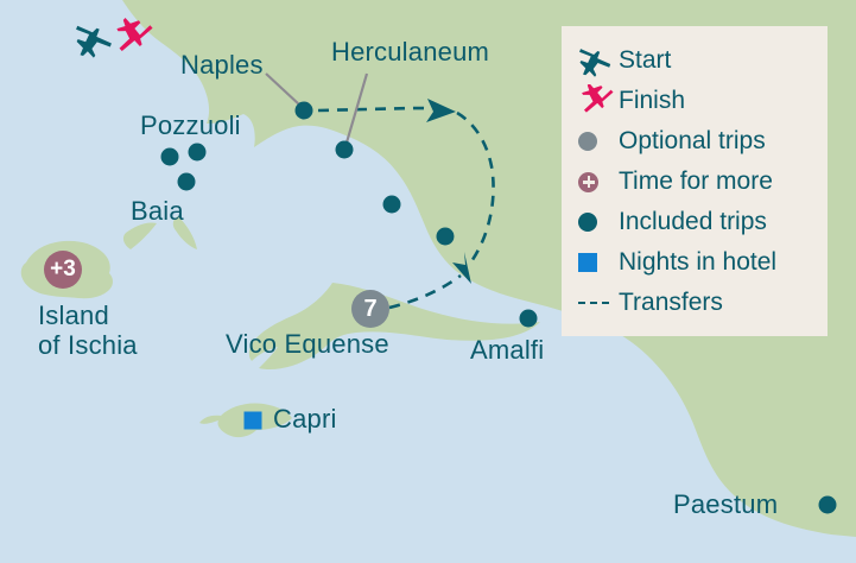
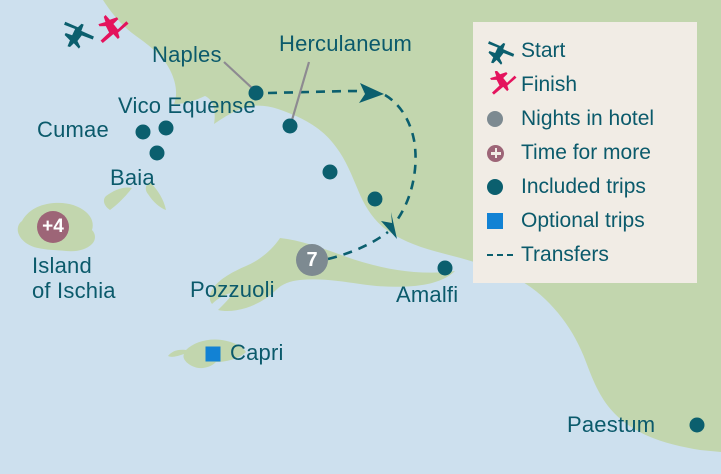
  7
- +3
+ +4
  Naples
- Pozzuoli
+ Vico Equense
+ Cumae
  Baia
  Herculaneum
  Island
  of Ischia
- Vico Equense
+ Pozzuoli
  Amalfi
  Capri
  Paestum
  Start
  Finish
- Optional trips
+ Nights in hotel
  Time for more
  Included trips
- Nights in hotel
+ Optional trips
  Transfers
